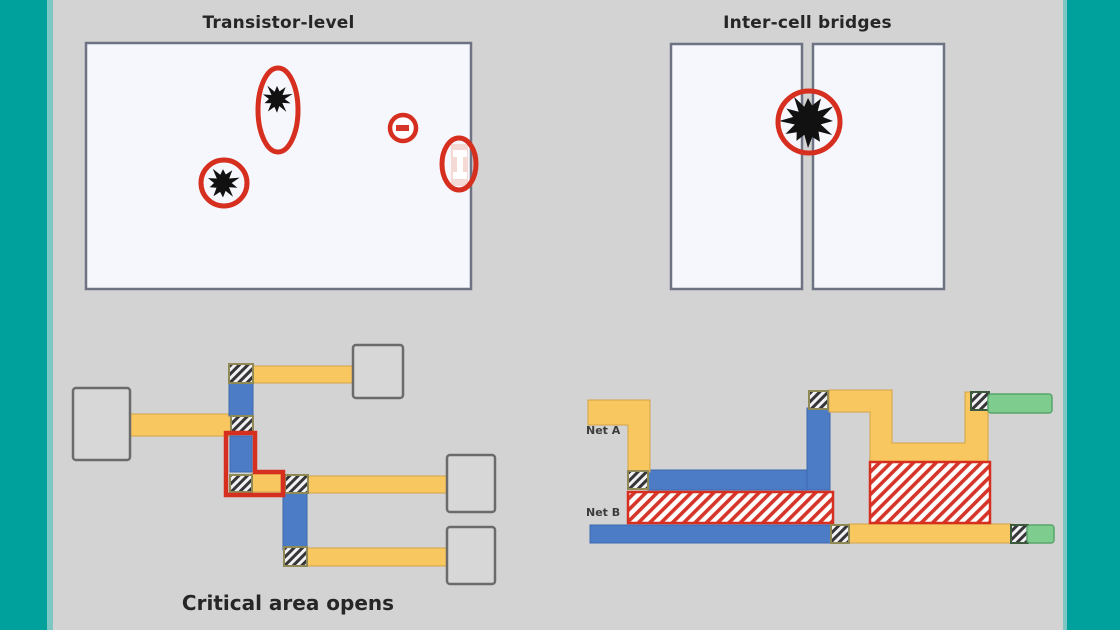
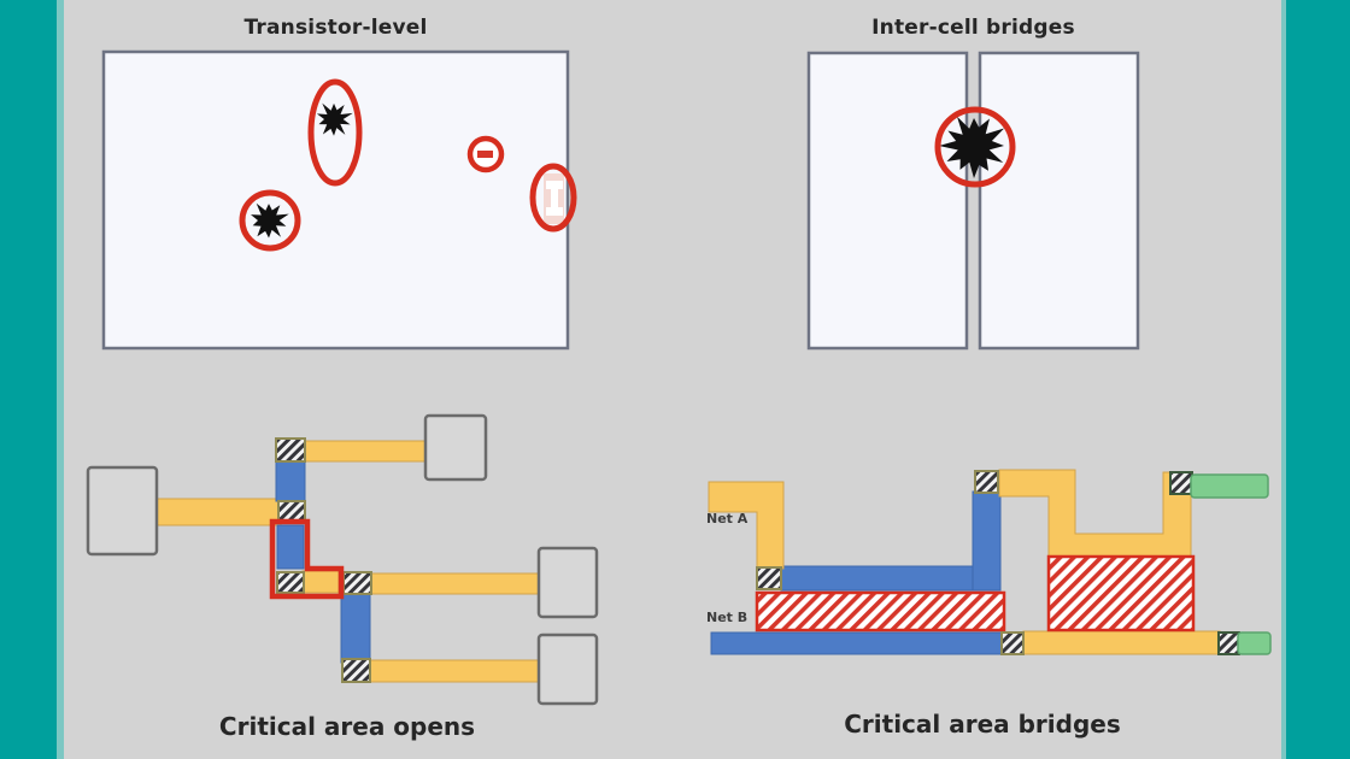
  Transistor-level
  Inter-cell bridges
  Critical area opens
+ Critical area bridges
  Net A
  Net B
